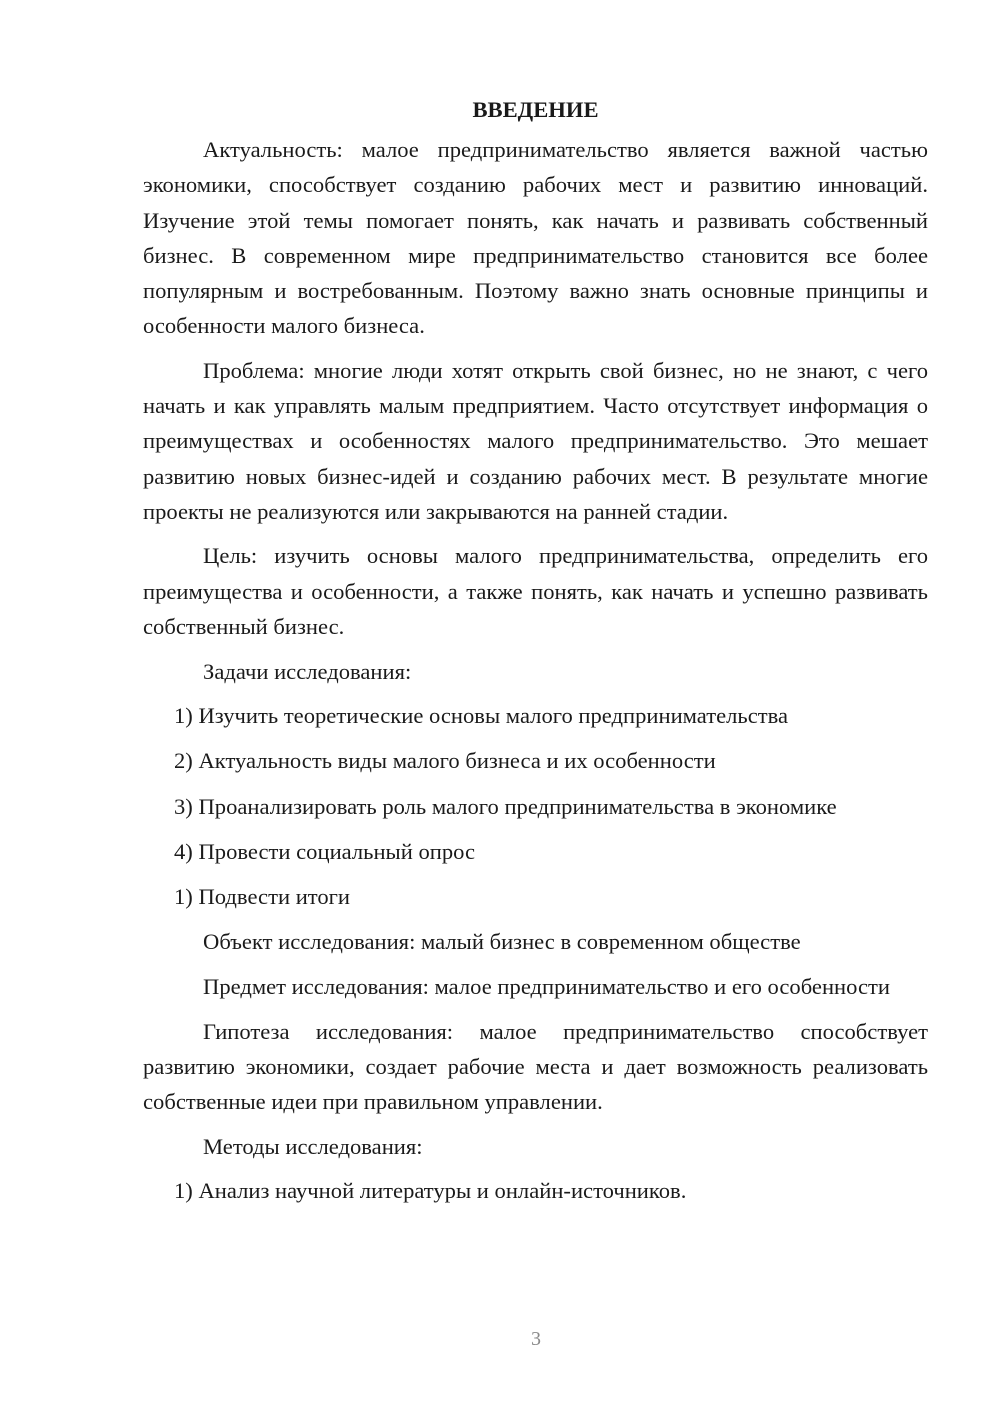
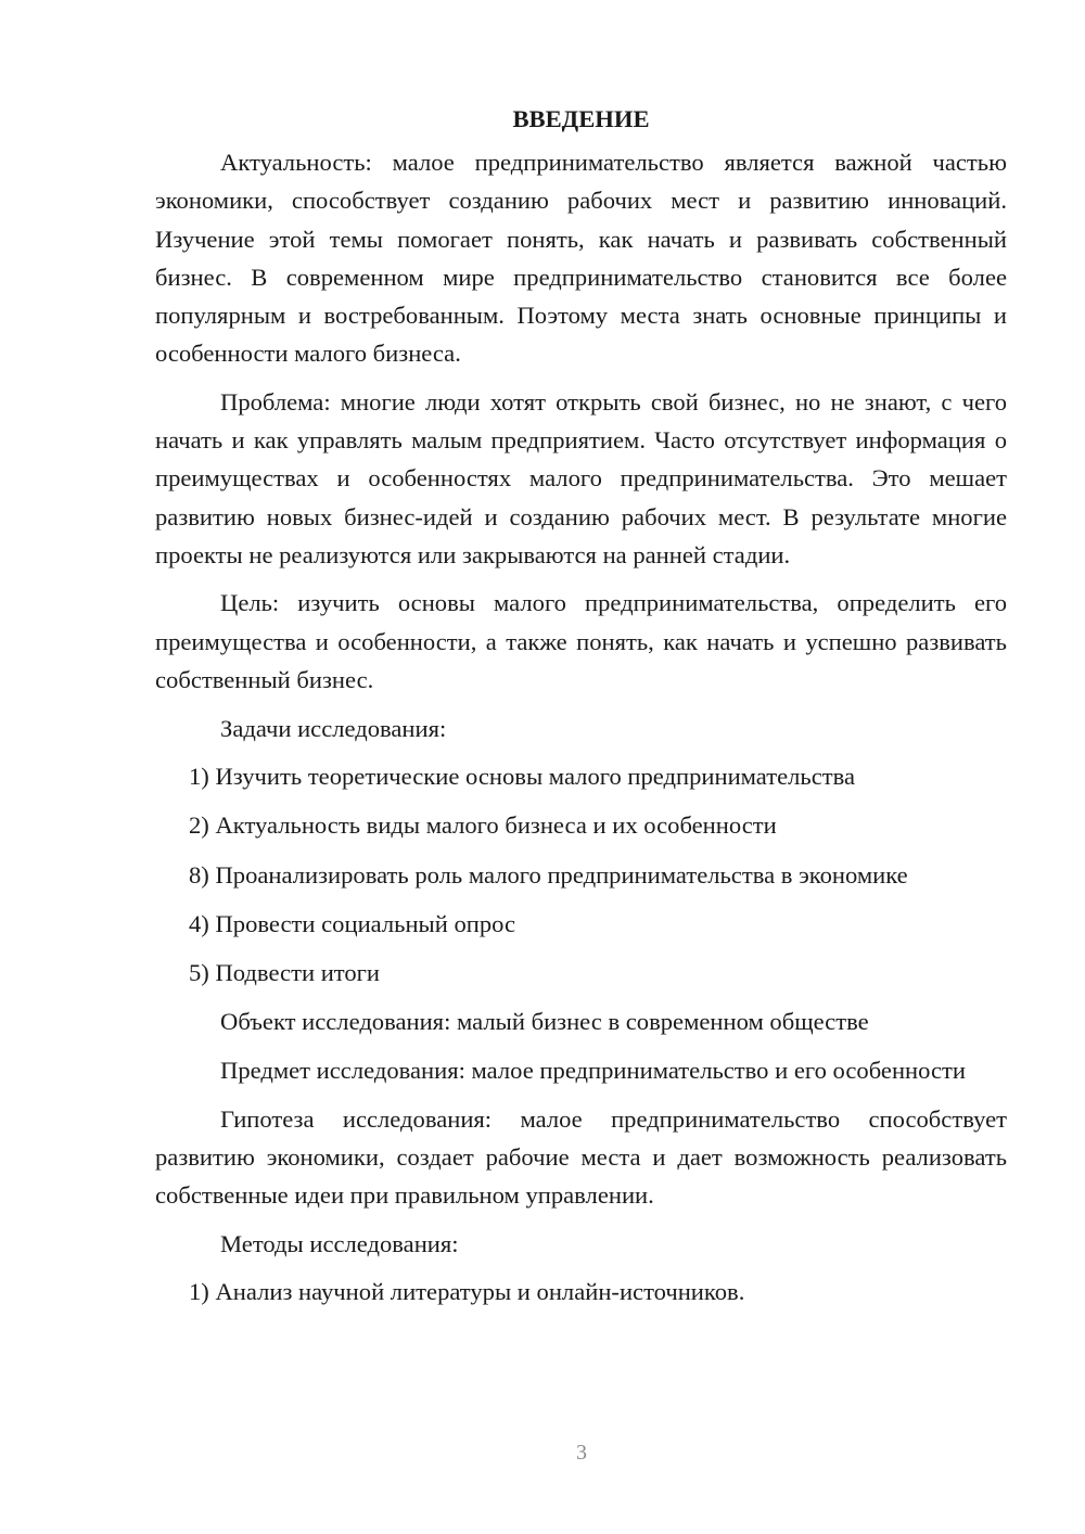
  ВВЕДЕНИЕ
- Актуальность: малое предпринимательство является важной частью экономики, способствует созданию рабочих мест и развитию инноваций. Изучение этой темы помогает понять, как начать и развивать собственный бизнес. В современном мире предпринимательство становится все более популярным и востребованным. Поэтому важно знать основные принципы и особенности малого бизнеса.
+ Актуальность: малое предпринимательство является важной частью экономики, способствует созданию рабочих мест и развитию инноваций. Изучение этой темы помогает понять, как начать и развивать собственный бизнес. В современном мире предпринимательство становится все более популярным и востребованным. Поэтому места знать основные принципы и особенности малого бизнеса.
- Проблема: многие люди хотят открыть свой бизнес, но не знают, с чего начать и как управлять малым предприятием. Часто отсутствует информация о преимуществах и особенностях малого предпринимательство. Это мешает развитию новых бизнес-идей и созданию рабочих мест. В результате многие проекты не реализуются или закрываются на ранней стадии.
+ Проблема: многие люди хотят открыть свой бизнес, но не знают, с чего начать и как управлять малым предприятием. Часто отсутствует информация о преимуществах и особенностях малого предпринимательства. Это мешает развитию новых бизнес-идей и созданию рабочих мест. В результате многие проекты не реализуются или закрываются на ранней стадии.
  Цель: изучить основы малого предпринимательства, определить его преимущества и особенности, а также понять, как начать и успешно развивать собственный бизнес.
  Задачи исследования:
  1) Изучить теоретические основы малого предпринимательства
  2) Актуальность виды малого бизнеса и их особенности
- 3) Проанализировать роль малого предпринимательства в экономике
+ 8) Проанализировать роль малого предпринимательства в экономике
  4) Провести социальный опрос
- 1) Подвести итоги
+ 5) Подвести итоги
  Объект исследования: малый бизнес в современном обществе
  Предмет исследования: малое предпринимательство и его особенности
  Гипотеза исследования: малое предпринимательство способствует развитию экономики, создает рабочие места и дает возможность реализовать собственные идеи при правильном управлении.
  Методы исследования:
  1) Анализ научной литературы и онлайн-источников.
  3
